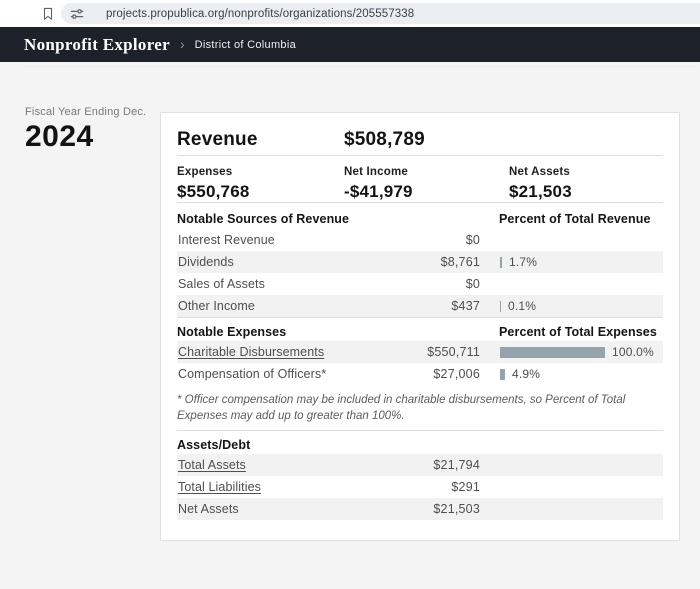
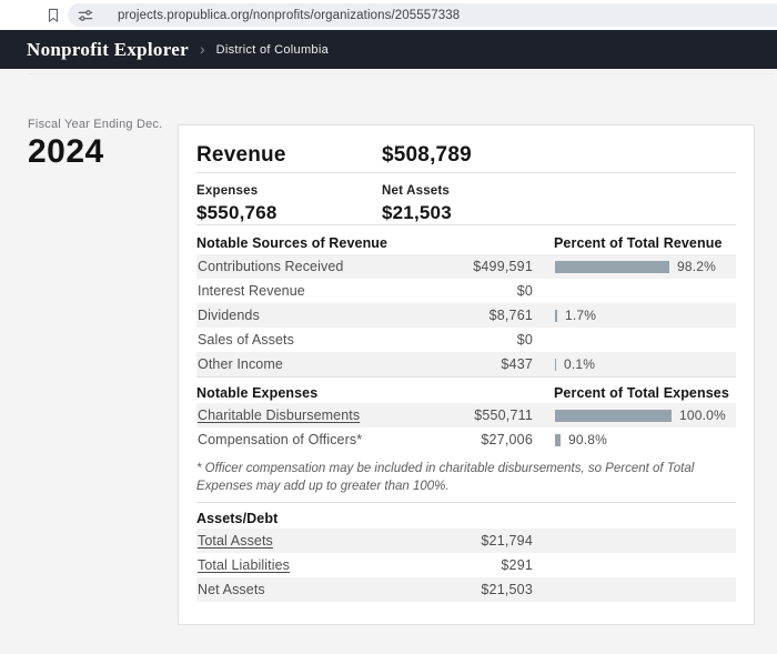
  projects.propublica.org/nonprofits/organizations/205557338
  Nonprofit Explorer
  ›
  District of Columbia
  Fiscal Year Ending Dec.
  2024
  Revenue
  $508,789
  Expenses
  $550,768
- Net Income
- -$41,979
  Net Assets
  $21,503
  Notable Sources of Revenue
  Percent of Total Revenue
+ Contributions Received
+ $499,591
+ 98.2%
  Interest Revenue
  $0
  Dividends
  $8,761
  1.7%
  Sales of Assets
  $0
  Other Income
  $437
  0.1%
  Notable Expenses
  Percent of Total Expenses
  Charitable Disbursements
  $550,711
  100.0%
  Compensation of Officers*
  $27,006
- 4.9%
+ 90.8%
  * Officer compensation may be included in charitable disbursements, so Percent of Total Expenses may add up to greater than 100%.
  Assets/Debt
  Total Assets
  $21,794
  Total Liabilities
  $291
  Net Assets
  $21,503
